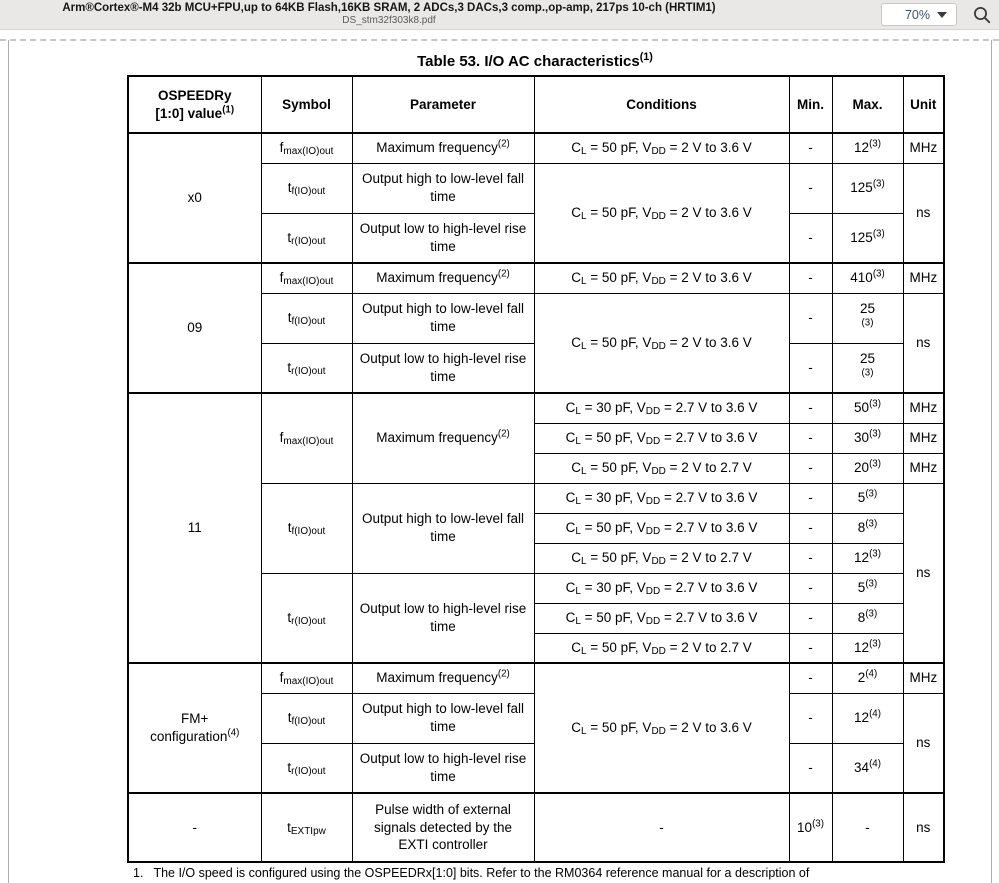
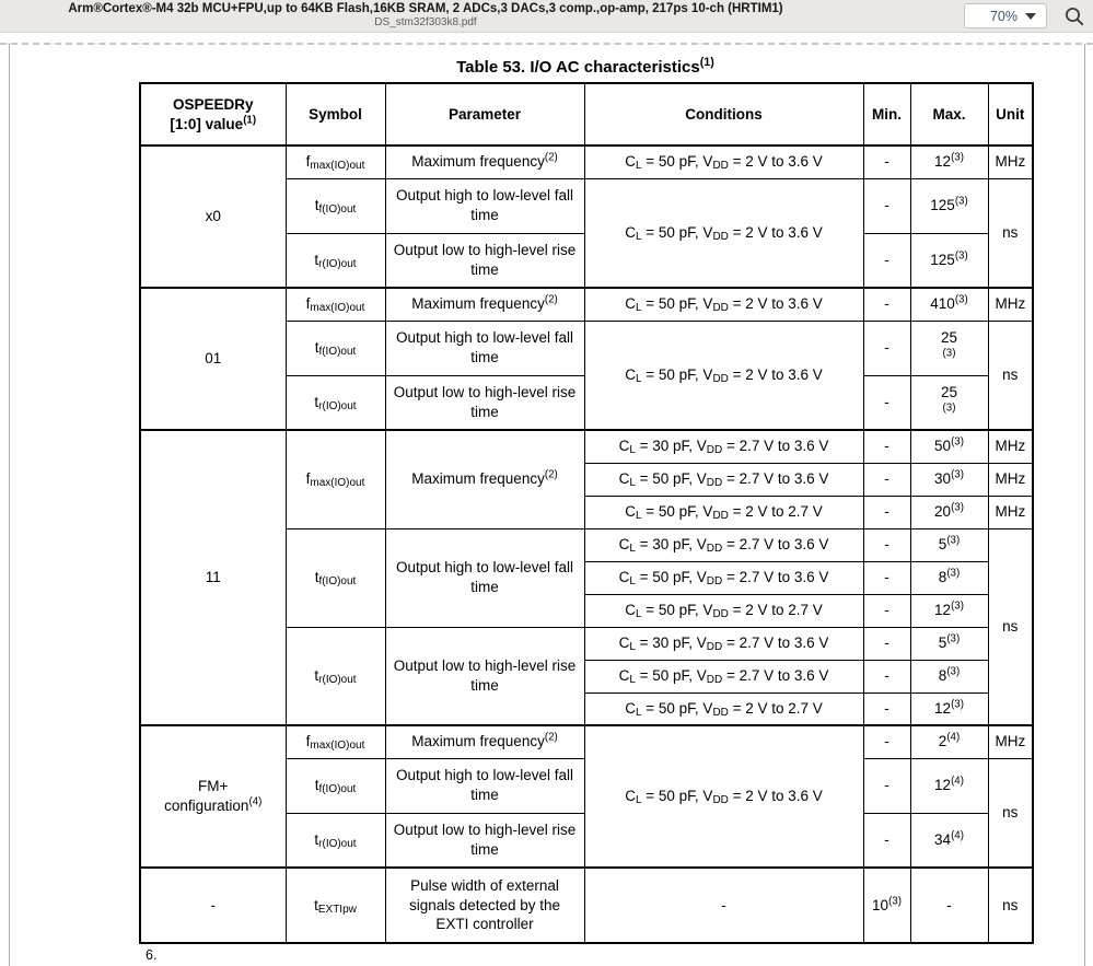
  Arm®Cortex®-M4 32b MCU+FPU,up to 64KB Flash,16KB SRAM, 2 ADCs,3 DACs,3 comp.,op-amp, 217ps 10-ch (HRTIM1)
  DS_stm32f303k8.pdf
  70%
  Table 53. I/O AC characteristics(1)
  OSPEEDRy[1:0] value(1)	Symbol	Parameter	Conditions	Min.	Max.	Unit
  x0	fmax(IO)out	Maximum frequency(2)	CL = 50 pF, VDD = 2 V to 3.6 V	-	12(3)	MHz
  tf(IO)out	Output high to low-level fall time	CL = 50 pF, VDD = 2 V to 3.6 V	-	125(3)	ns
  tr(IO)out	Output low to high-level rise time	-	125(3)
- 09	fmax(IO)out	Maximum frequency(2)	CL = 50 pF, VDD = 2 V to 3.6 V	-	410(3)	MHz
+ 01	fmax(IO)out	Maximum frequency(2)	CL = 50 pF, VDD = 2 V to 3.6 V	-	410(3)	MHz
  tf(IO)out	Output high to low-level fall time	CL = 50 pF, VDD = 2 V to 3.6 V	-	25(3)	ns
  tr(IO)out	Output low to high-level rise time	-	25(3)
  11	fmax(IO)out	Maximum frequency(2)	CL = 30 pF, VDD = 2.7 V to 3.6 V	-	50(3)	MHz
  CL = 50 pF, VDD = 2.7 V to 3.6 V	-	30(3)	MHz
  CL = 50 pF, VDD = 2 V to 2.7 V	-	20(3)	MHz
  tf(IO)out	Output high to low-level fall time	CL = 30 pF, VDD = 2.7 V to 3.6 V	-	5(3)	ns
  CL = 50 pF, VDD = 2.7 V to 3.6 V	-	8(3)
  CL = 50 pF, VDD = 2 V to 2.7 V	-	12(3)
  tr(IO)out	Output low to high-level rise time	CL = 30 pF, VDD = 2.7 V to 3.6 V	-	5(3)
  CL = 50 pF, VDD = 2.7 V to 3.6 V	-	8(3)
  CL = 50 pF, VDD = 2 V to 2.7 V	-	12(3)
  FM+configuration(4)	fmax(IO)out	Maximum frequency(2)	CL = 50 pF, VDD = 2 V to 3.6 V	-	2(4)	MHz
  tf(IO)out	Output high to low-level fall time	-	12(4)	ns
  tr(IO)out	Output low to high-level rise time	-	34(4)
  -	tEXTIpw	Pulse width of external signals detected by the EXTI controller	-	10(3)	-	ns
- 1.
+ 6.
- The I/O speed is configured using the OSPEEDRx[1:0] bits. Refer to the RM0364 reference manual for a description of
